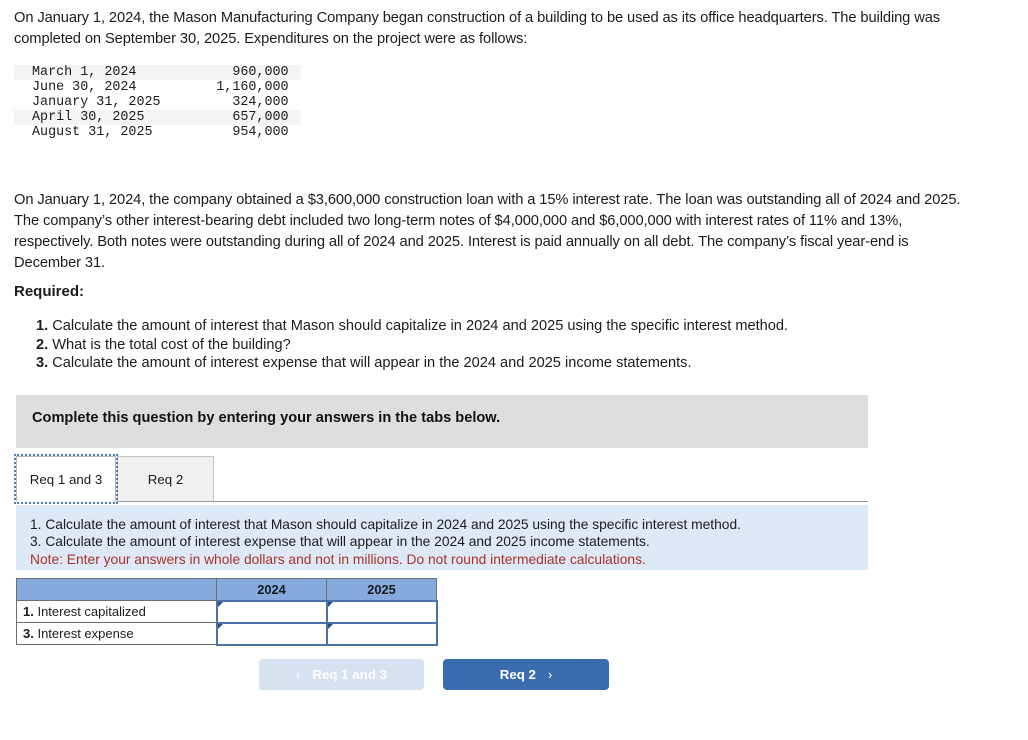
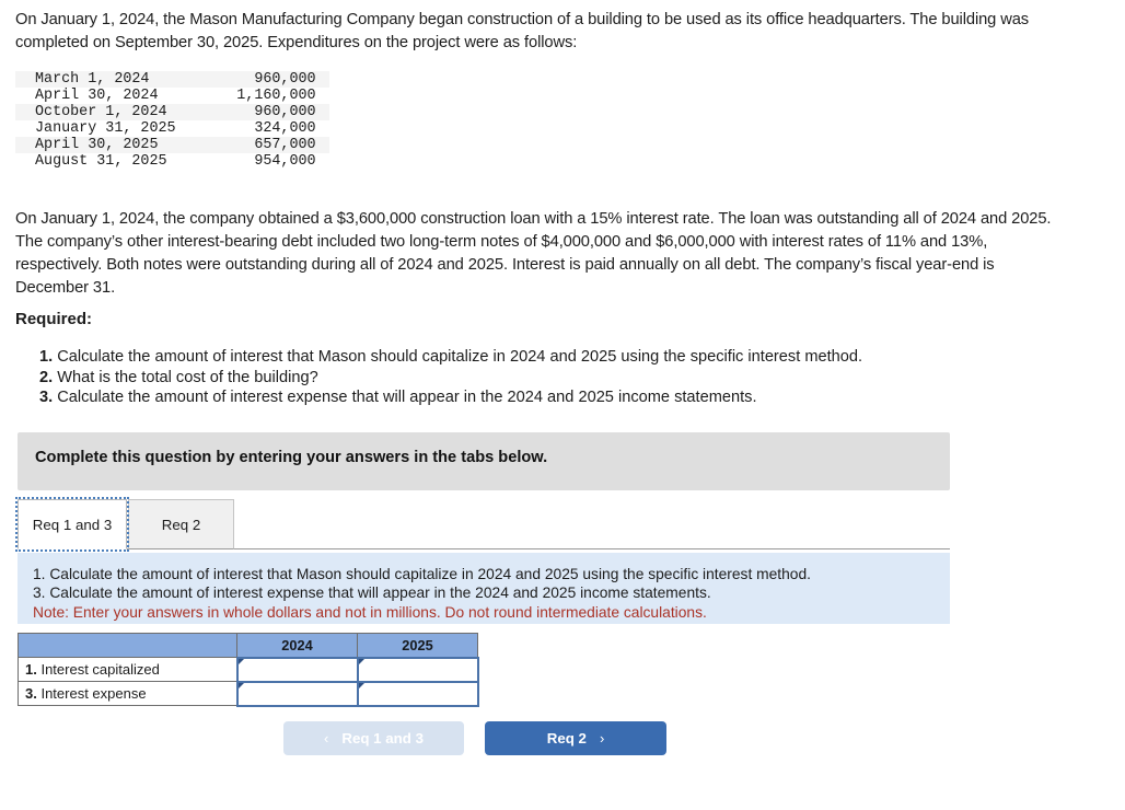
  On January 1, 2024, the Mason Manufacturing Company began construction of a building to be used as its office headquarters. The building was completed on September 30, 2025. Expenditures on the project were as follows:
  March 1, 2024	960,000
- June 30, 2024	1,160,000
+ April 30, 2024	1,160,000
+ October 1, 2024	960,000
  January 31, 2025	324,000
  April 30, 2025	657,000
  August 31, 2025	954,000
  On January 1, 2024, the company obtained a $3,600,000 construction loan with a 15% interest rate. The loan was outstanding all of 2024 and 2025. The company’s other interest-bearing debt included two long-term notes of $4,000,000 and $6,000,000 with interest rates of 11% and 13%, respectively. Both notes were outstanding during all of 2024 and 2025. Interest is paid annually on all debt. The company’s fiscal year-end is December 31.
  Required:
  1. Calculate the amount of interest that Mason should capitalize in 2024 and 2025 using the specific interest method.
  2. What is the total cost of the building?
  3. Calculate the amount of interest expense that will appear in the 2024 and 2025 income statements.
  Complete this question by entering your answers in the tabs below.
  Req 1 and 3
  Req 2
  1. Calculate the amount of interest that Mason should capitalize in 2024 and 2025 using the specific interest method.
  3. Calculate the amount of interest expense that will appear in the 2024 and 2025 income statements.
  Note: Enter your answers in whole dollars and not in millions. Do not round intermediate calculations.
  	2024	2025
  1. Interest capitalized
  3. Interest expense
  ‹
  Req 1 and 3
  Req 2
  ›
